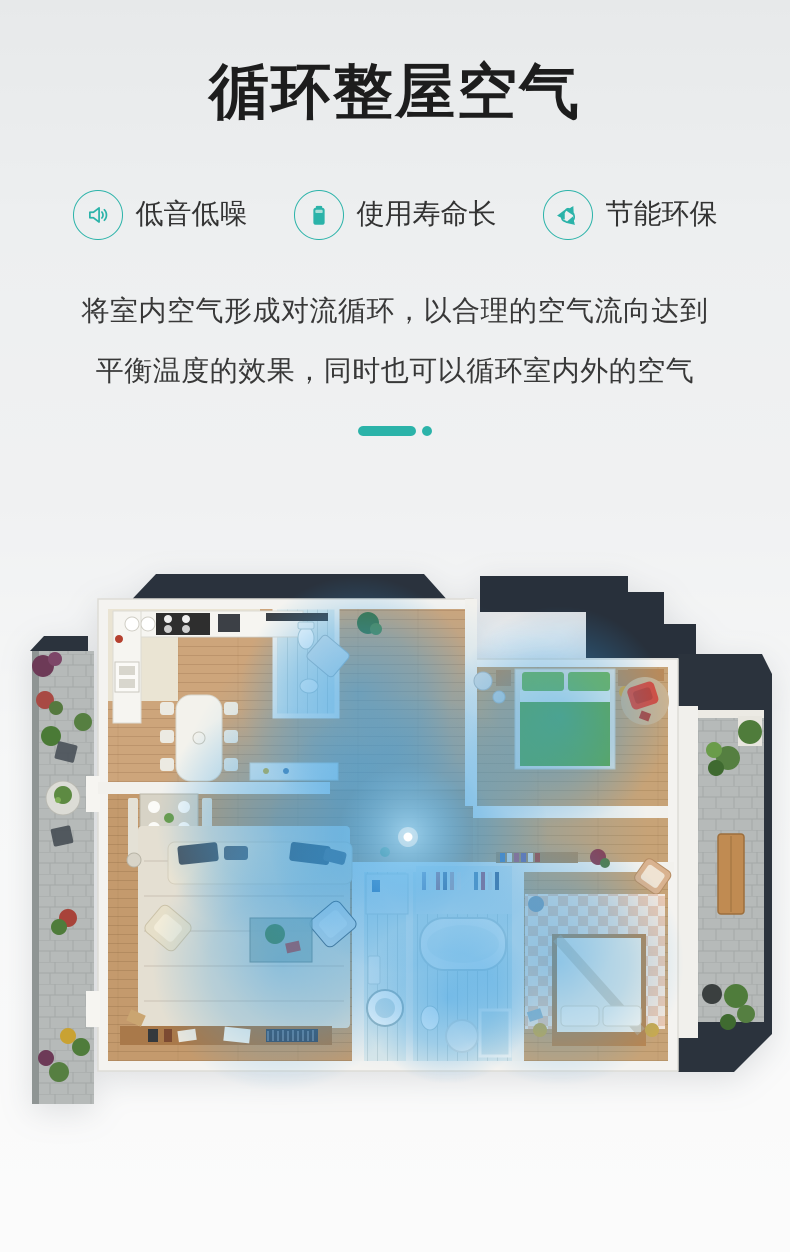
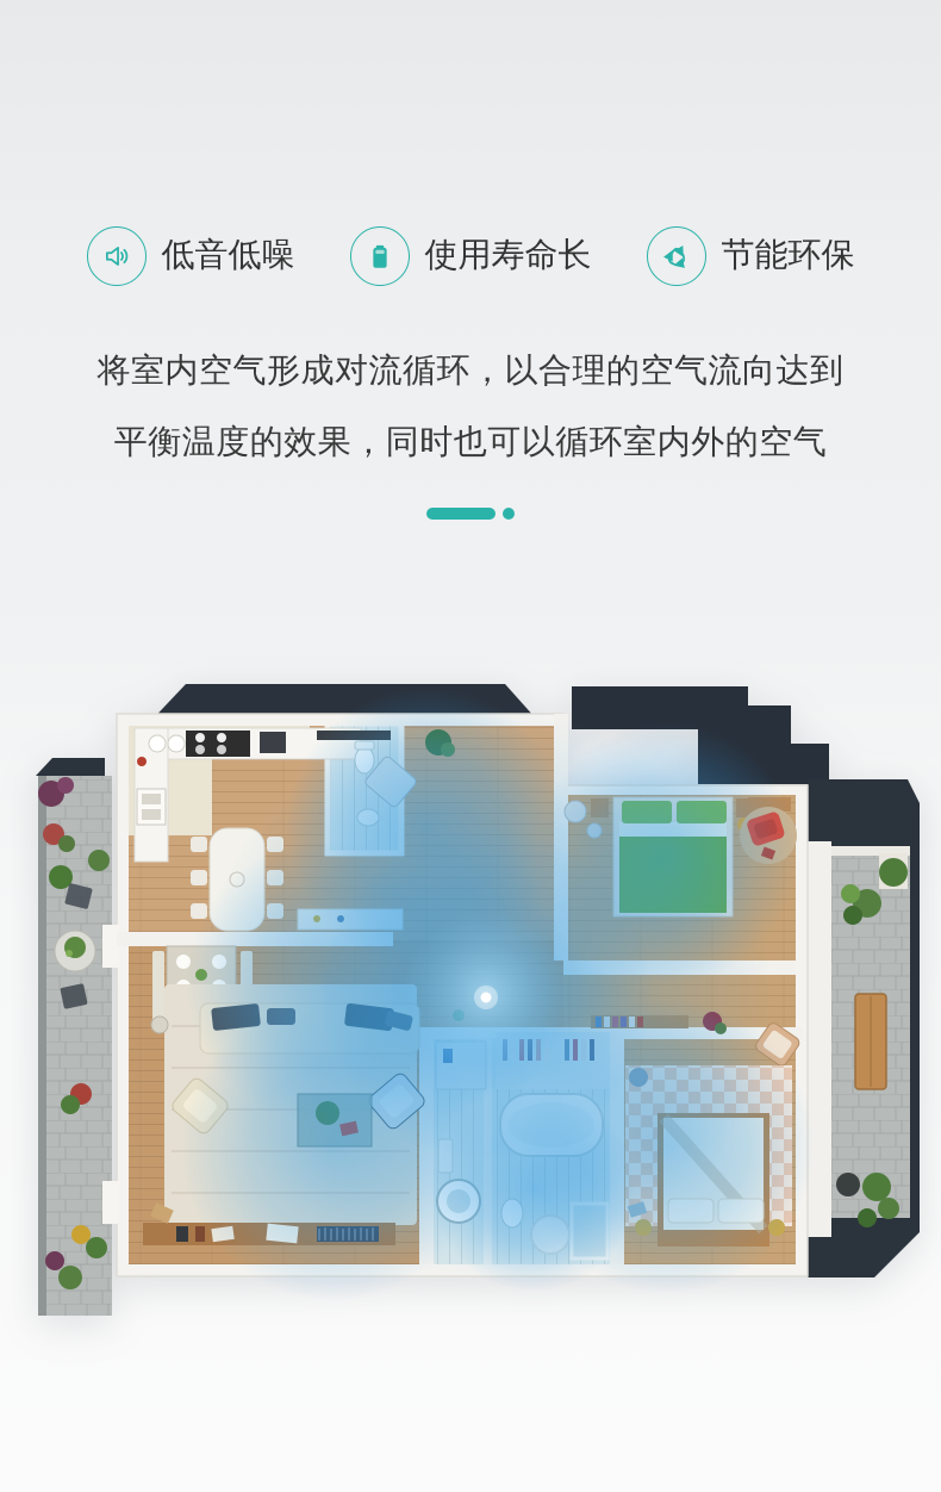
- 循环整屋空气
  低音低噪
  使用寿命长
  节能环保
  将室内空气形成对流循环，以合理的空气流向达到
  平衡温度的效果，同时也可以循环室内外的空气
